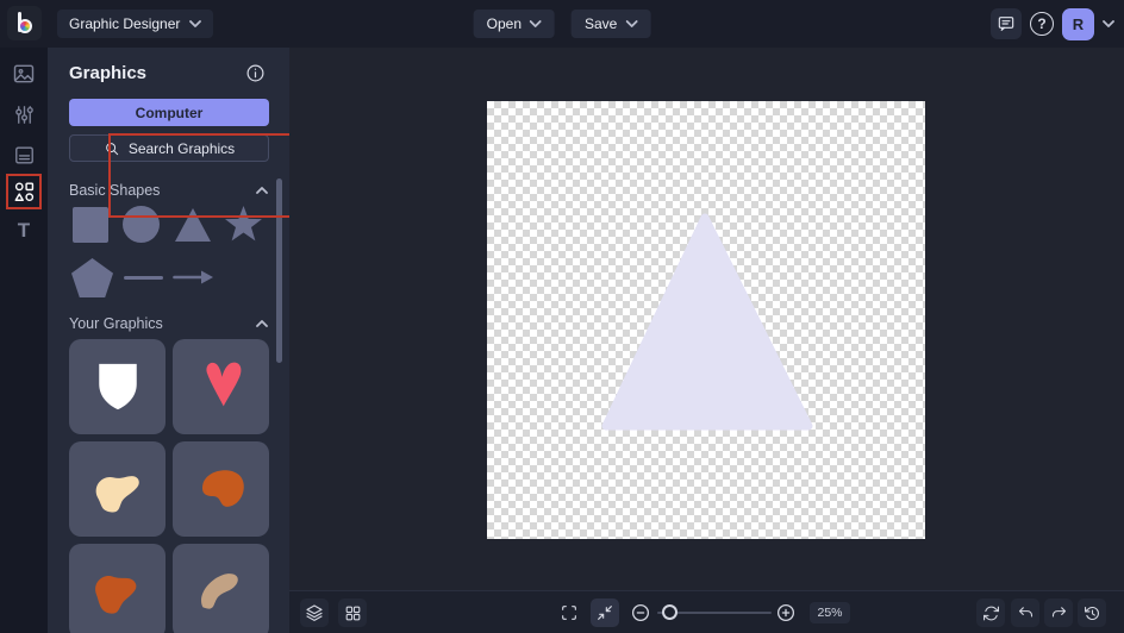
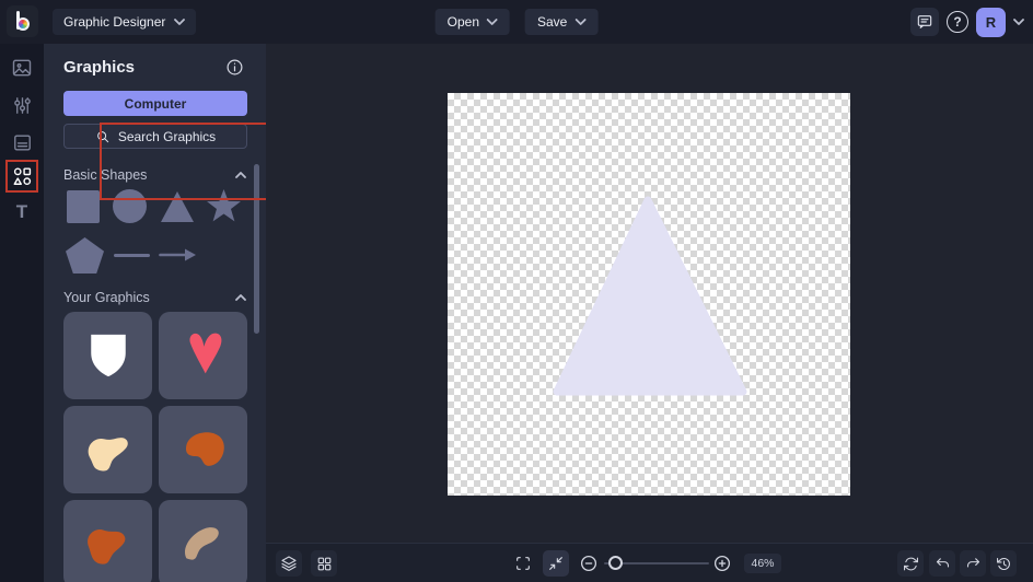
  Graphic Designer
  Open
  Save
  ?
  R
  T
  Graphics
  Computer
  Search Graphics
  Basic Shapes
  Your Graphics
- 25%
+ 46%
